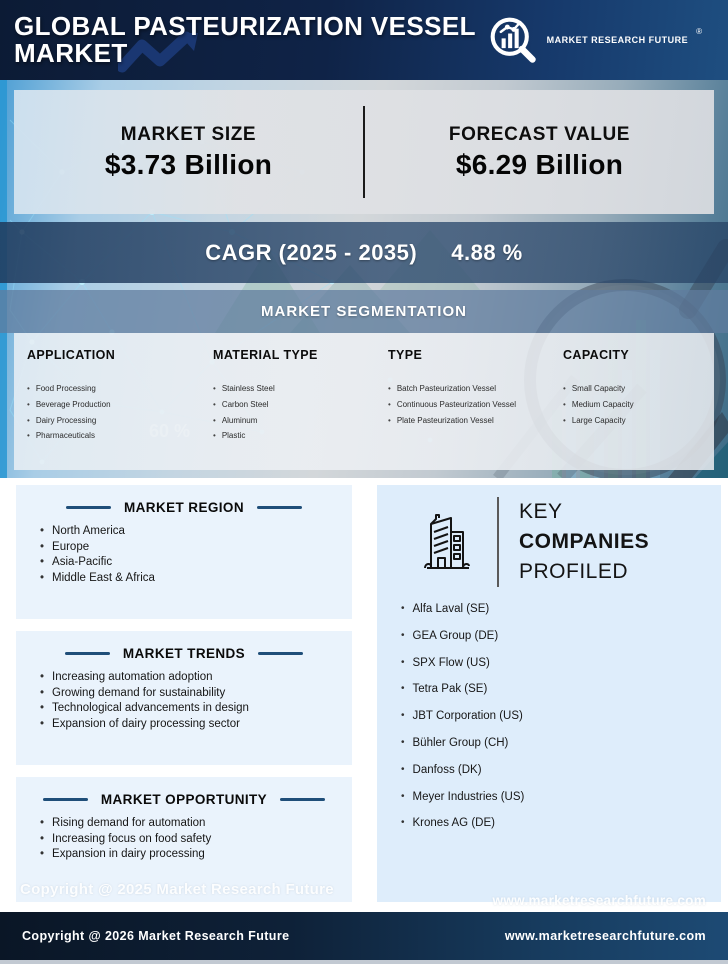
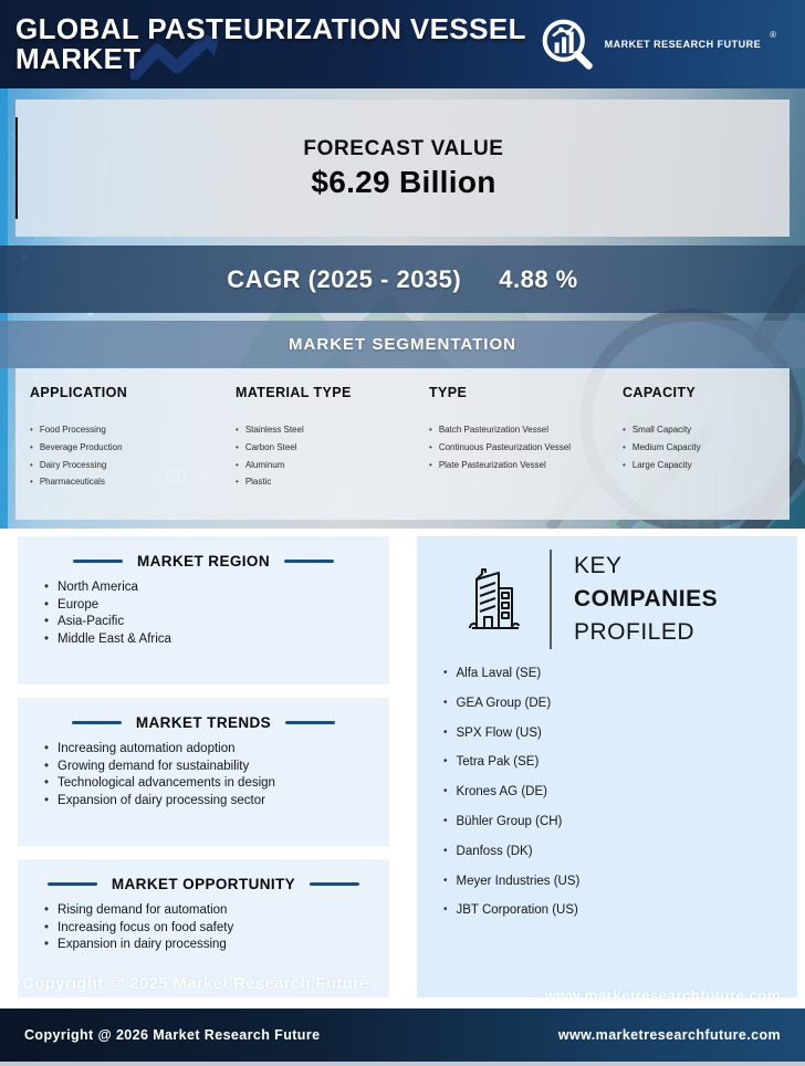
  GLOBAL PASTEURIZATION VESSEL
  MARKET
  MARKET RESEARCH FUTURE
  ®
- MARKET SIZE
- $3.73 Billion
  FORECAST VALUE
  $6.29 Billion
  CAGR (2025 - 2035)
  4.88 %
  MARKET SEGMENTATION
  APPLICATION
  •
  Food Processing
  •
  Beverage Production
  •
  Dairy Processing
  •
  Pharmaceuticals
  MATERIAL TYPE
  •
  Stainless Steel
  •
  Carbon Steel
  •
  Aluminum
  •
  Plastic
  TYPE
  •
  Batch Pasteurization Vessel
  •
  Continuous Pasteurization Vessel
  •
  Plate Pasteurization Vessel
  CAPACITY
  •
  Small Capacity
  •
  Medium Capacity
  •
  Large Capacity
  MARKET REGION
  •
  North America
  •
  Europe
  •
  Asia-Pacific
  •
  Middle East & Africa
  MARKET TRENDS
  •
  Increasing automation adoption
  •
  Growing demand for sustainability
  •
  Technological advancements in design
  •
  Expansion of dairy processing sector
  MARKET OPPORTUNITY
  •
  Rising demand for automation
  •
  Increasing focus on food safety
  •
  Expansion in dairy processing
  KEY
  COMPANIES
  PROFILED
  •
  Alfa Laval (SE)
  •
  GEA Group (DE)
  •
  SPX Flow (US)
  •
  Tetra Pak (SE)
  •
- JBT Corporation (US)
+ Krones AG (DE)
  •
  Bühler Group (CH)
  •
  Danfoss (DK)
  •
  Meyer Industries (US)
  •
- Krones AG (DE)
+ JBT Corporation (US)
  Copyright @ 2025 Market Research Future
  www.marketresearchfuture.com
  Copyright @ 2026 Market Research Future
  www.marketresearchfuture.com
